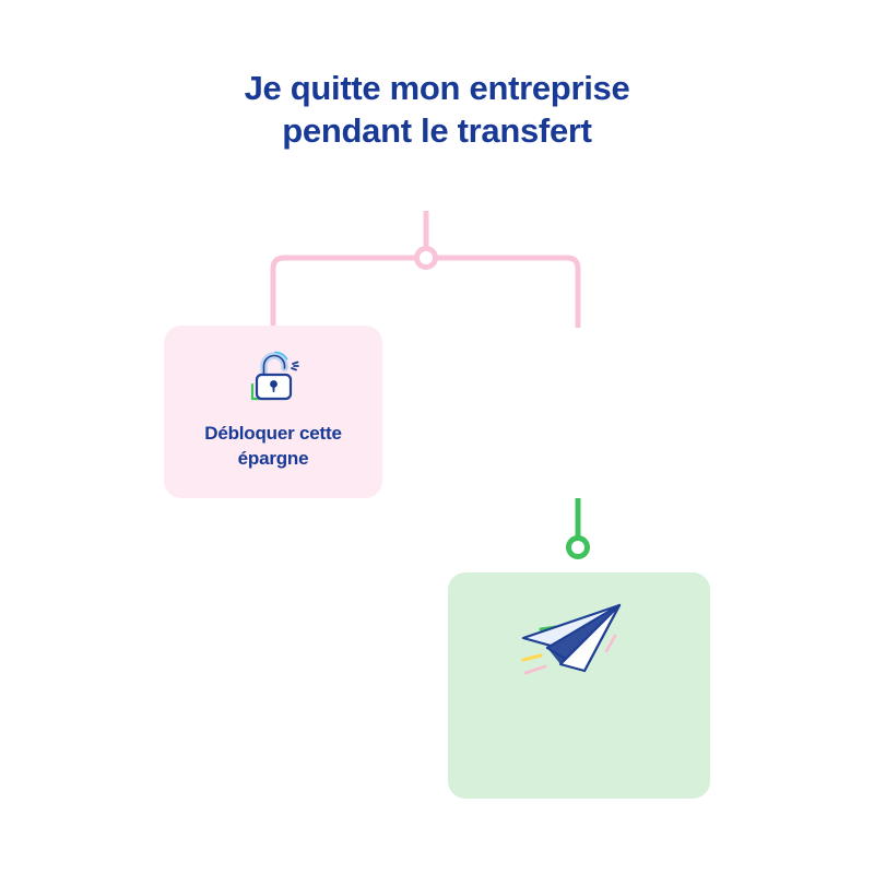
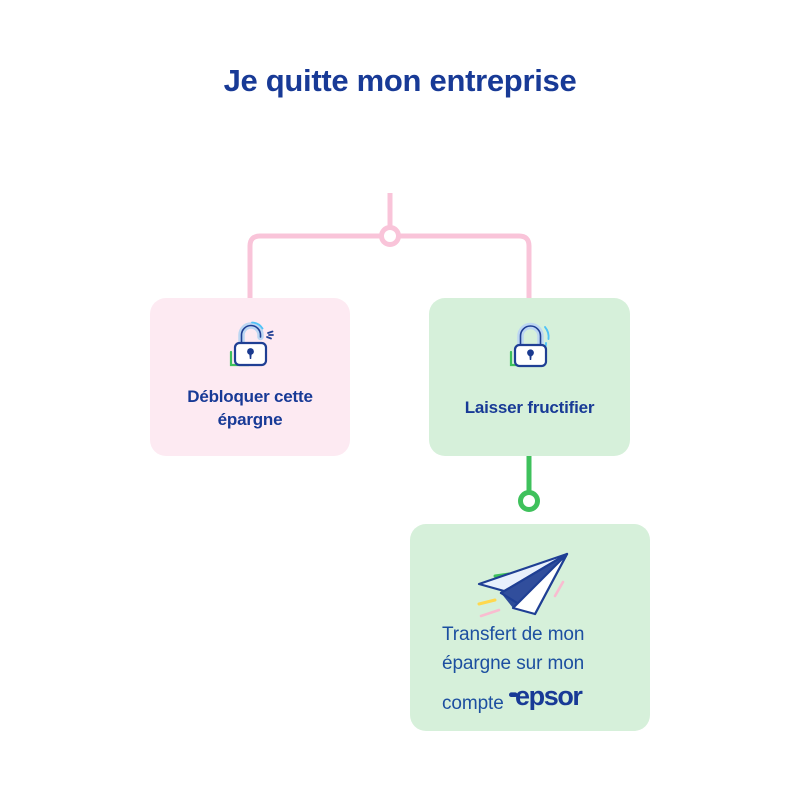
  Je quitte mon entreprise
- pendant le transfert
  Débloquer cette épargne
+ Laisser fructifier
+ Transfert de mon
+ épargne sur mon
+ compte
+ epsor
